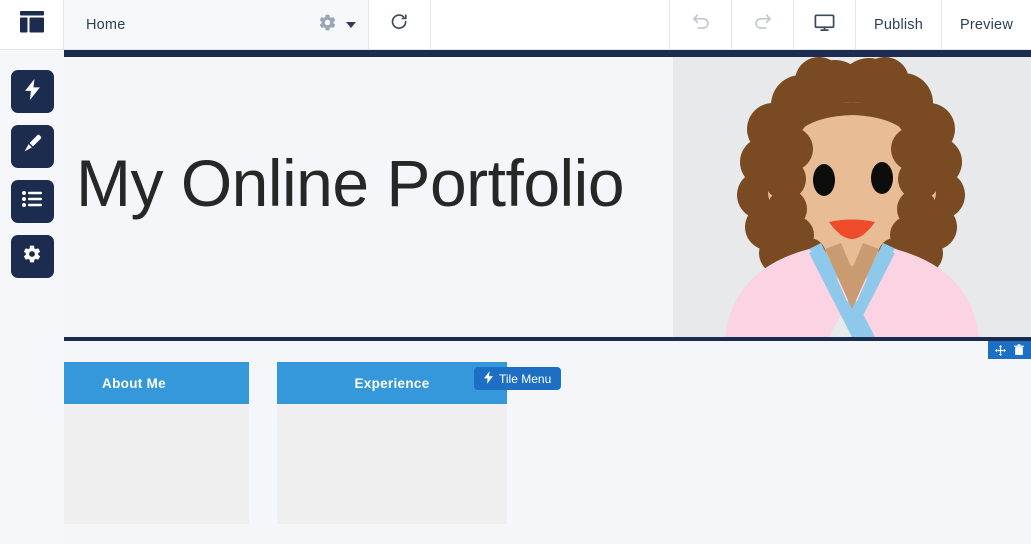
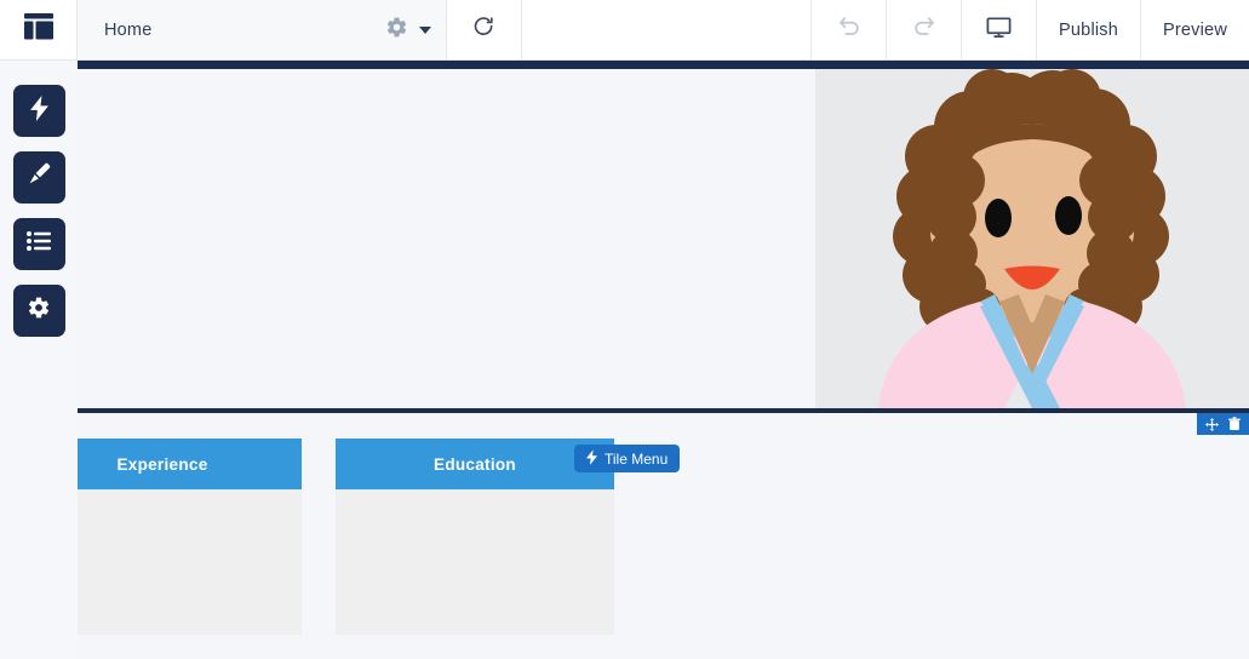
  Home
  Publish
  Preview
- My Online Portfolio
  Tile Menu
- About Me
  Experience
+ Education
